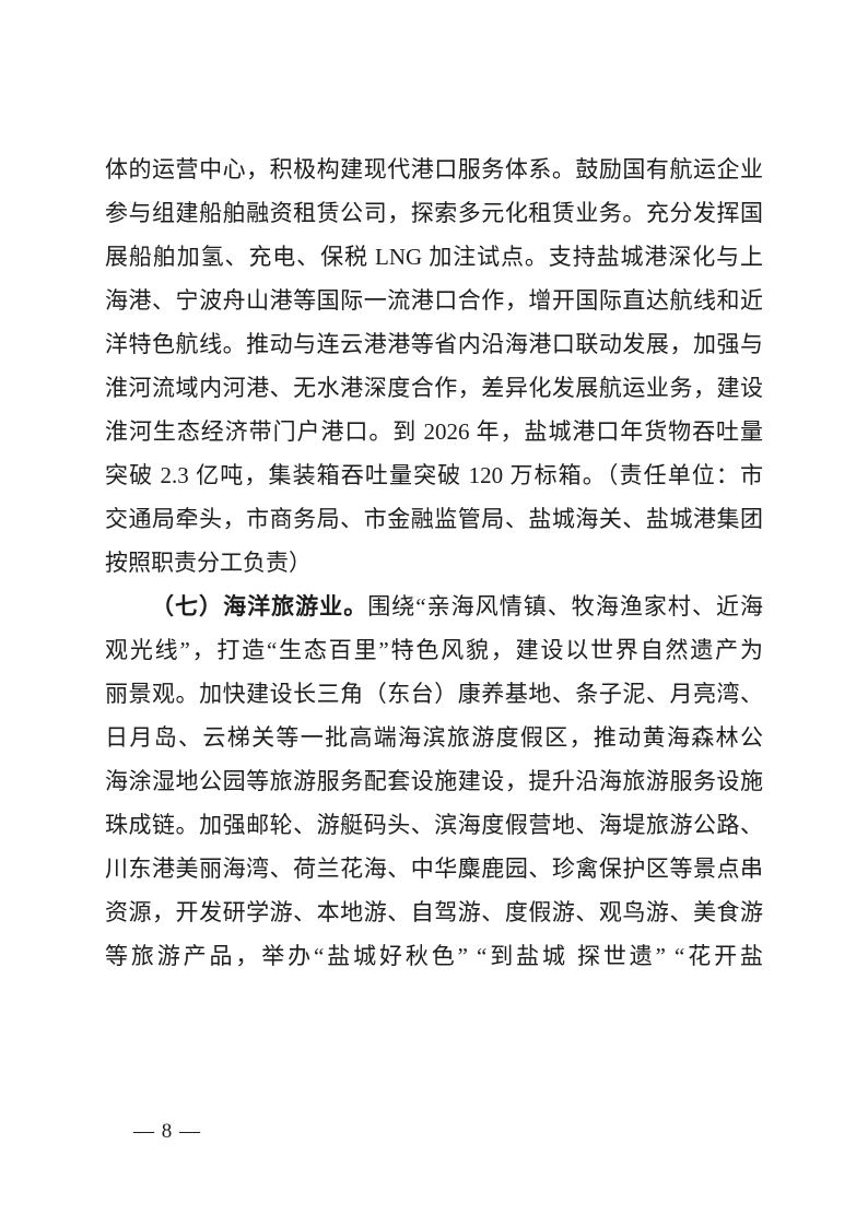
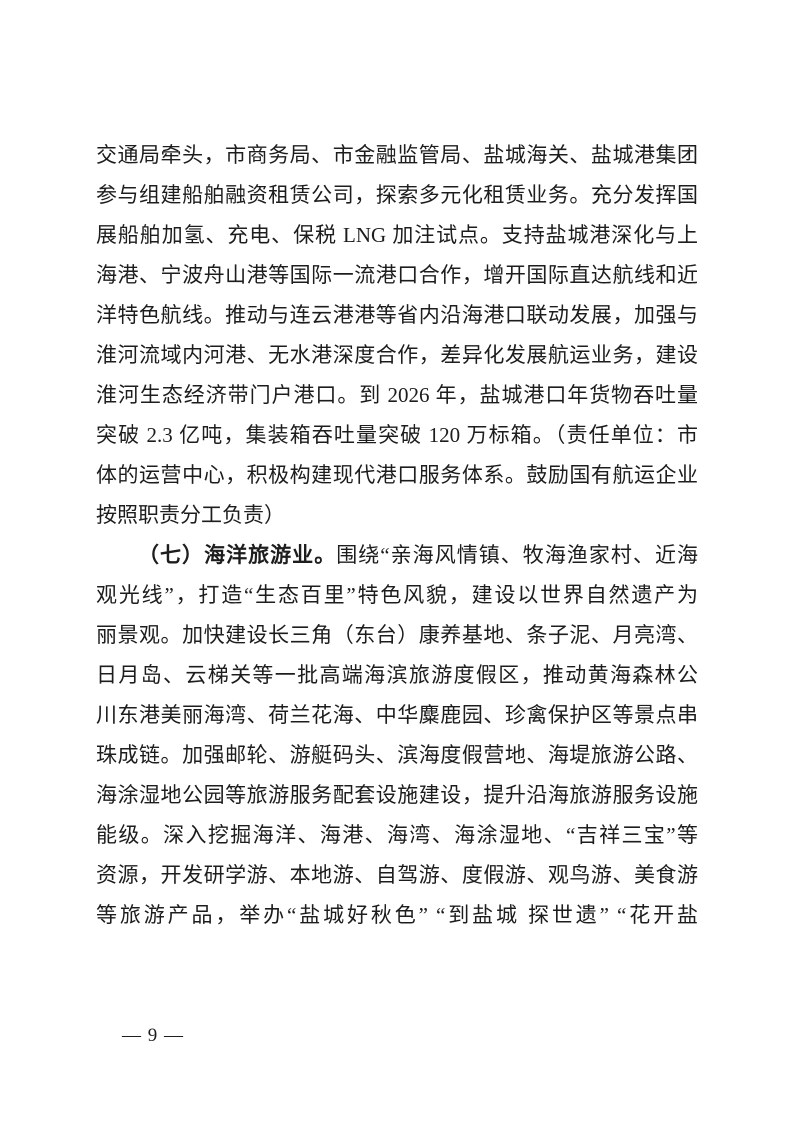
- 体的运营中心，积极构建现代港口服务体系。鼓励国有航运企业
+ 交通局牵头，市商务局、市金融监管局、盐城海关、盐城港集团
  参与组建船舶融资租赁公司，探索多元化租赁业务。充分发挥国
  展船舶加氢、充电、保税 LNG 加注试点。支持盐城港深化与上
  海港、宁波舟山港等国际一流港口合作，增开国际直达航线和近
  洋特色航线。推动与连云港港等省内沿海港口联动发展，加强与
  淮河流域内河港、无水港深度合作，差异化发展航运业务，建设
  淮河生态经济带门户港口。到 2026 年，盐城港口年货物吞吐量
  突破 2.3 亿吨，集装箱吞吐量突破 120 万标箱。（责任单位：市
- 交通局牵头，市商务局、市金融监管局、盐城海关、盐城港集团
+ 体的运营中心，积极构建现代港口服务体系。鼓励国有航运企业
  按照职责分工负责）
  （七）海洋旅游业。围绕“亲海风情镇、牧海渔家村、近海
  观光线”，打造“生态百里”特色风貌，建设以世界自然遗产为
  丽景观。加快建设长三角（东台）康养基地、条子泥、月亮湾、
  日月岛、云梯关等一批高端海滨旅游度假区，推动黄海森林公
- 海涂湿地公园等旅游服务配套设施建设，提升沿海旅游服务设施
+ 川东港美丽海湾、荷兰花海、中华麋鹿园、珍禽保护区等景点串
  珠成链。加强邮轮、游艇码头、滨海度假营地、海堤旅游公路、
- 川东港美丽海湾、荷兰花海、中华麋鹿园、珍禽保护区等景点串
+ 海涂湿地公园等旅游服务配套设施建设，提升沿海旅游服务设施
+ 能级。深入挖掘海洋、海港、海湾、海涂湿地、“吉祥三宝”等
  资源，开发研学游、本地游、自驾游、度假游、观鸟游、美食游
  等旅游产品，举办“盐城好秋色” “到盐城 探世遗” “花开盐
- — 8 —
+ — 9 —
